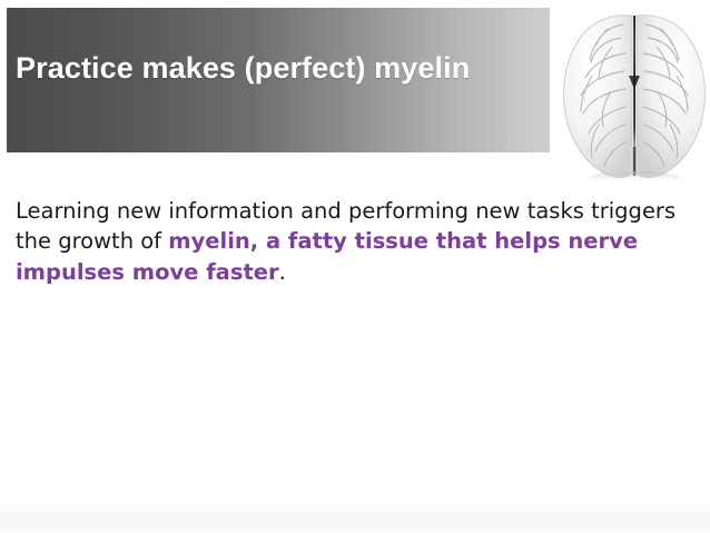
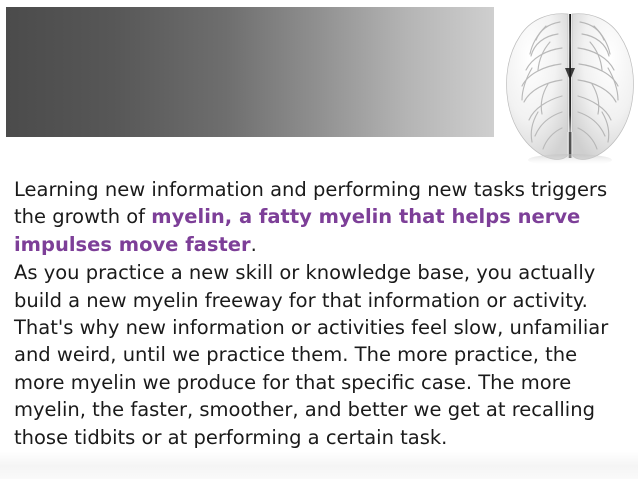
- Practice makes (perfect) myelin
- Learning new information and performing new tasks triggers the growth of myelin, a fatty tissue that helps nerve impulses move faster.
+ Learning new information and performing new tasks triggers the growth of myelin, a fatty myelin that helps nerve impulses move faster.
+ As you practice a new skill or knowledge base, you actually build a new myelin freeway for that information or activity. That's why new information or activities feel slow, unfamiliar and weird, until we practice them. The more practice, the more myelin we produce for that specific case. The more myelin, the faster, smoother, and better we get at recalling those tidbits or at performing a certain task.
